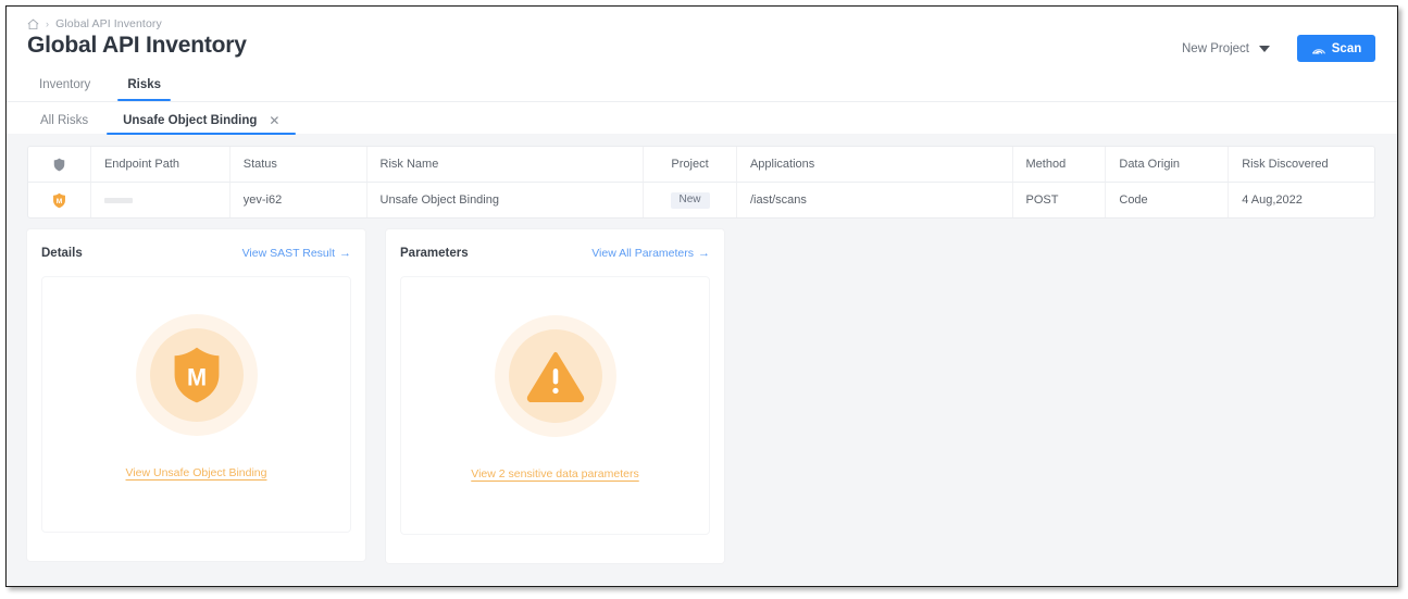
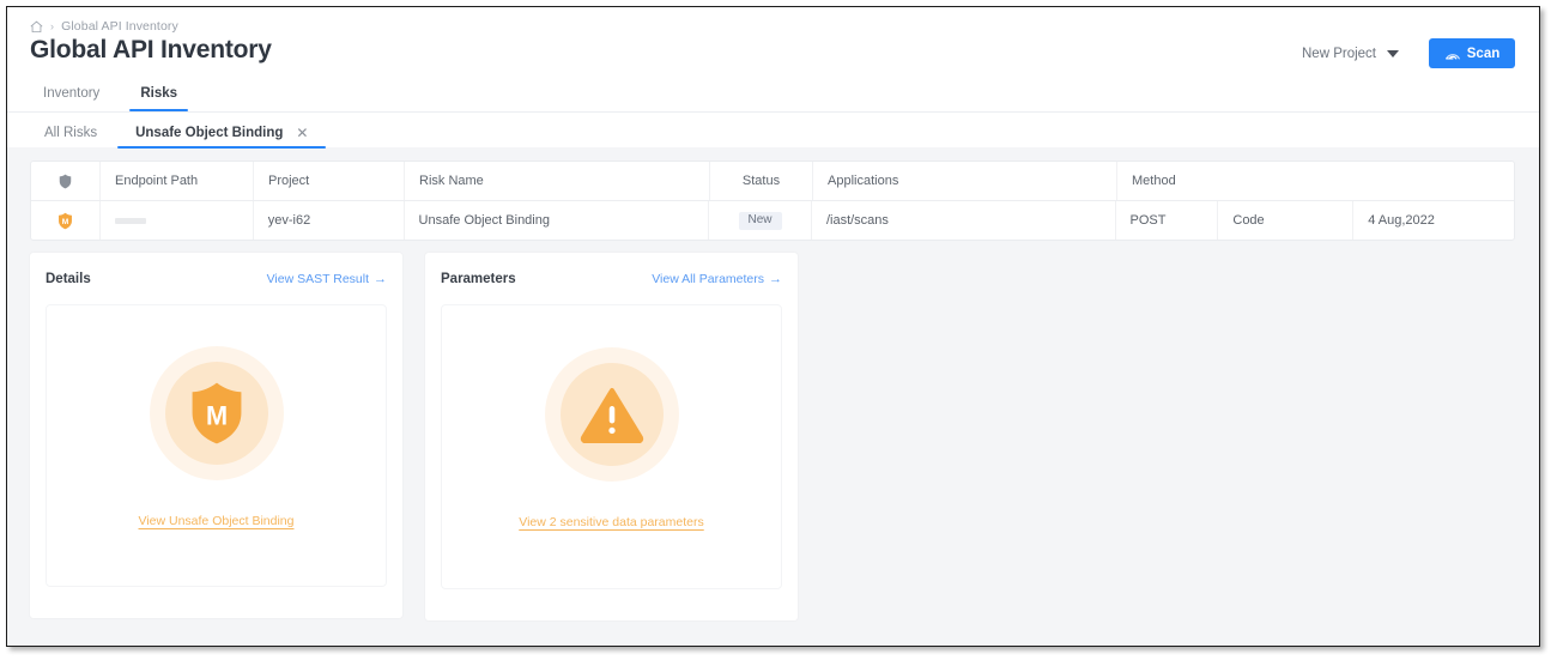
  ›
  Global API Inventory
  Global API Inventory
  New Project
  Scan
  Inventory
  Risks
  All Risks
  Unsafe Object Binding
  ✕
  Endpoint Path
- Status
+ Project
  Risk Name
- Project
+ Status
  Applications
  Method
- Data Origin
- Risk Discovered
  yev-i62
  Unsafe Object Binding
  New
  /iast/scans
  POST
  Code
  4 Aug,2022
  Details
  View SAST Result
  →
  M
  View Unsafe Object Binding
  Parameters
  View All Parameters
  →
  View 2 sensitive data parameters
